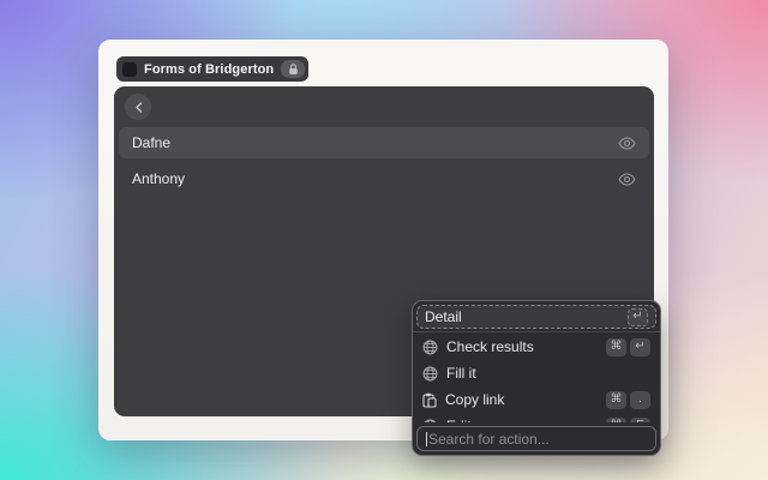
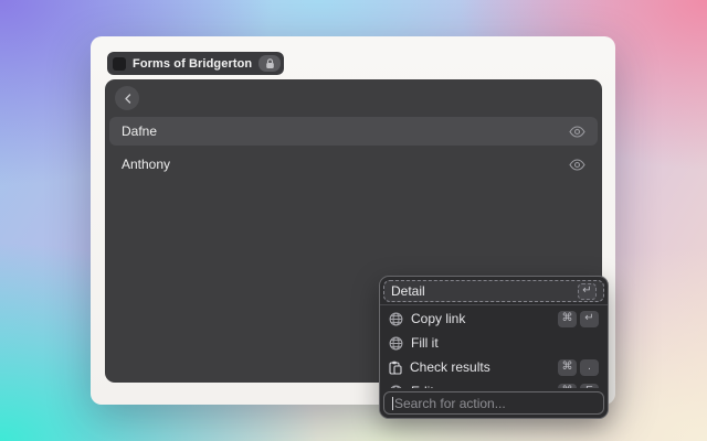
  Forms of Bridgerton
  Dafne
  Anthony
  Detail
  ↵
- Check results
+ Copy link
  ⌘
  ↵
  Fill it
- Copy link
+ Check results
  ⌘
  .
  Search for action...
